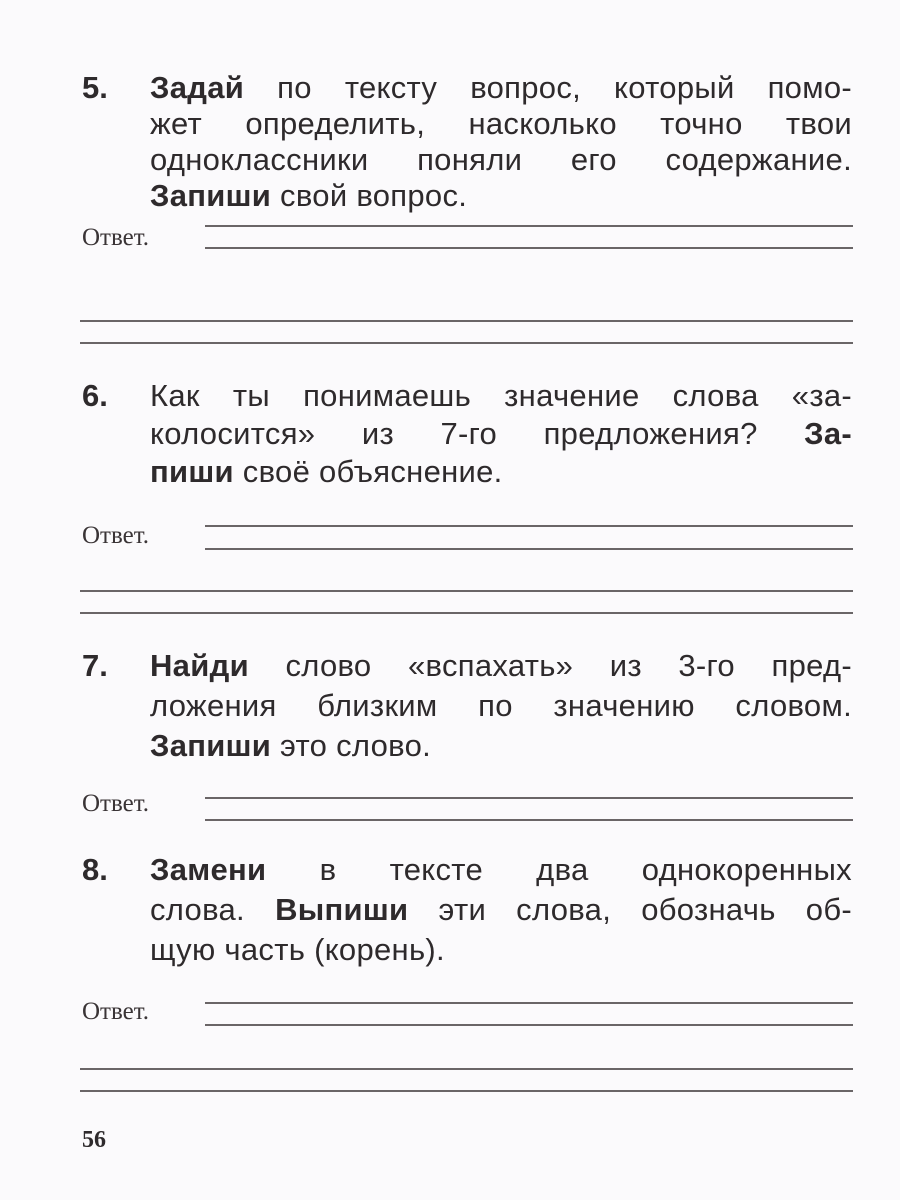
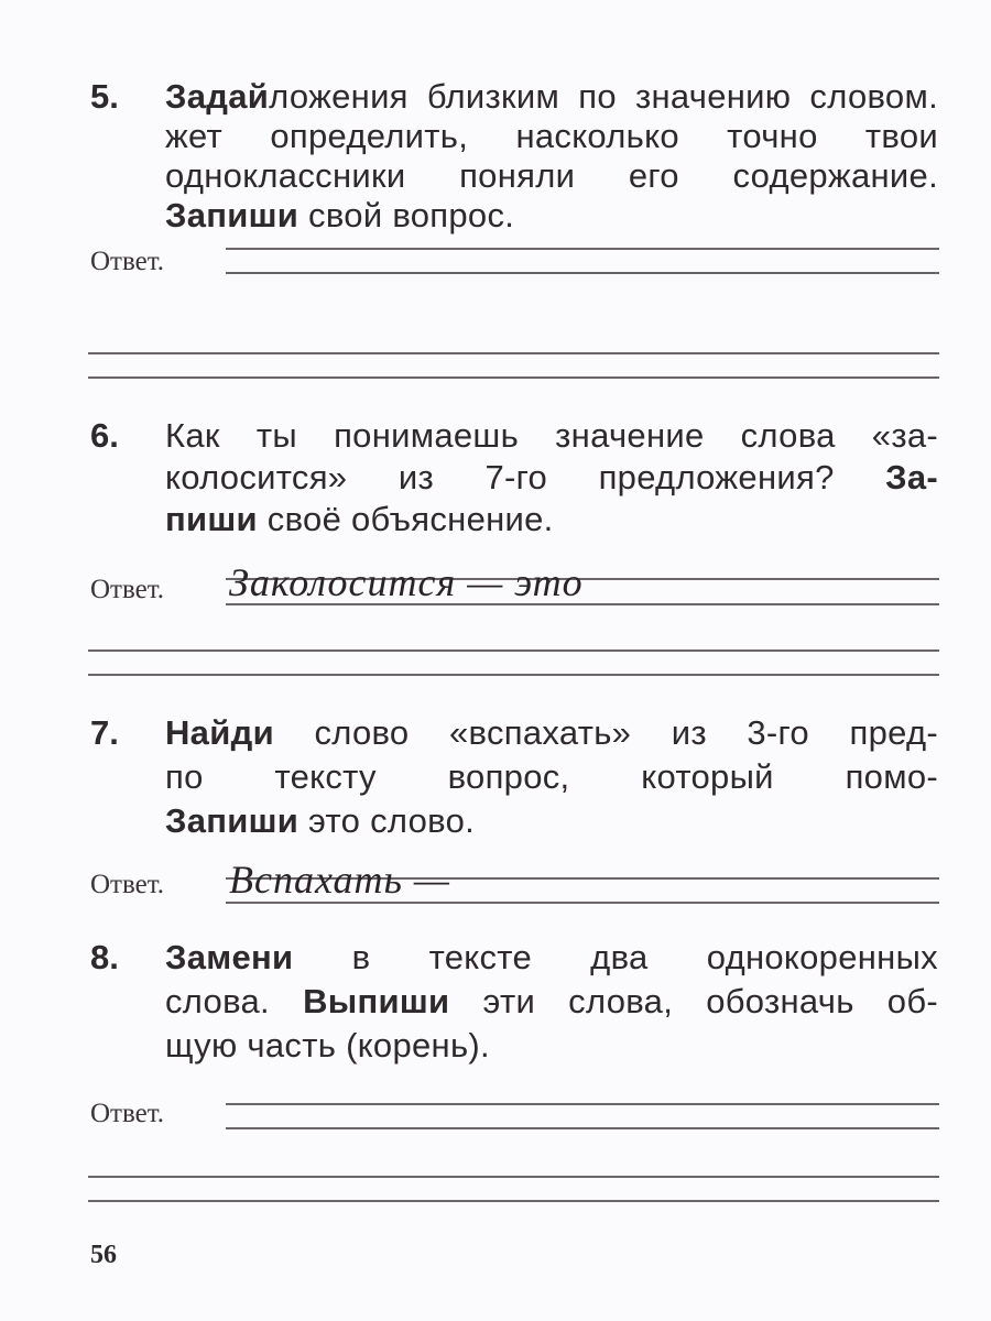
  5.
- Задай по тексту вопрос, который помо-
+ Задайложения близким по значению словом.
  жет определить, насколько точно твои
  одноклассники поняли его содержание.
  Запиши свой вопрос.
  Ответ.
  6.
  Как ты понимаешь значение слова «за-
  колосится» из 7-го предложения? За-
  пиши своё объяснение.
  Ответ.
+ Заколосится — это
  7.
  Найди слово «вспахать» из 3-го пред-
- ложения близким по значению словом.
+ по тексту вопрос, который помо-
  Запиши это слово.
  Ответ.
+ Вспахать —
  8.
  Замени в тексте два однокоренных
  слова. Выпиши эти слова, обозначь об-
  щую часть (корень).
  Ответ.
  56
